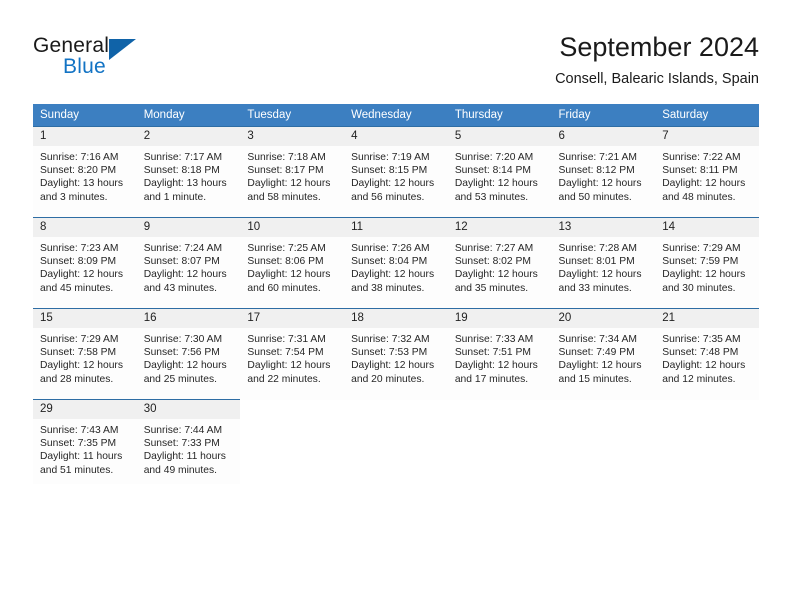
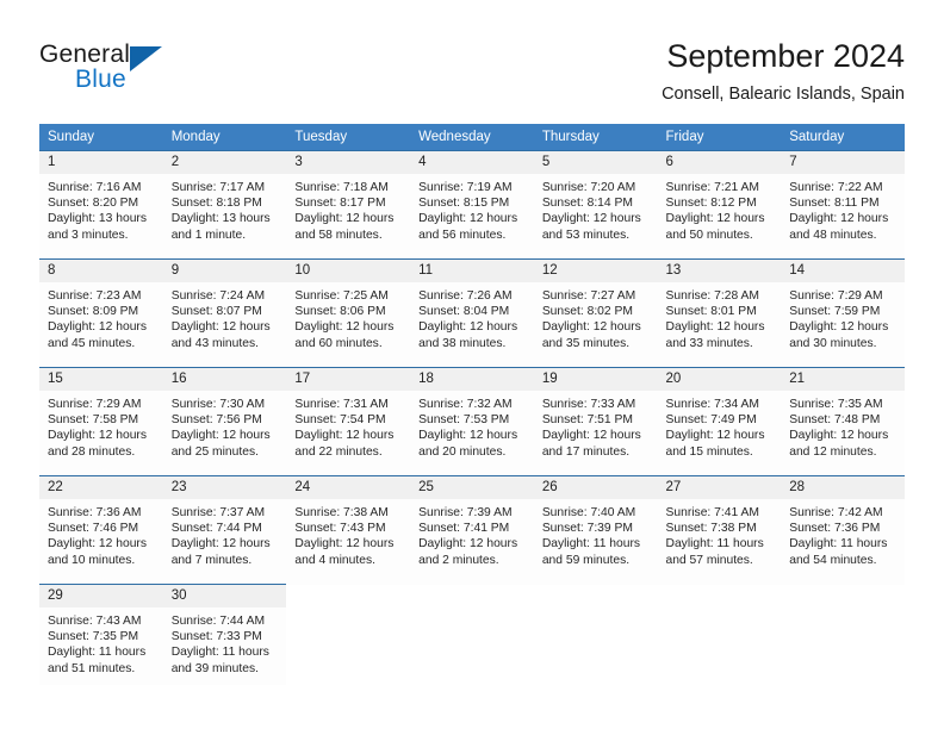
  General
  Blue
  September 2024
  Consell, Balearic Islands, Spain
  Sunday	Monday	Tuesday	Wednesday	Thursday	Friday	Saturday
  1 Sunrise: 7:16 AM Sunset: 8:20 PM Daylight: 13 hours and 3 minutes.	2 Sunrise: 7:17 AM Sunset: 8:18 PM Daylight: 13 hours and 1 minute.	3 Sunrise: 7:18 AM Sunset: 8:17 PM Daylight: 12 hours and 58 minutes.	4 Sunrise: 7:19 AM Sunset: 8:15 PM Daylight: 12 hours and 56 minutes.	5 Sunrise: 7:20 AM Sunset: 8:14 PM Daylight: 12 hours and 53 minutes.	6 Sunrise: 7:21 AM Sunset: 8:12 PM Daylight: 12 hours and 50 minutes.	7 Sunrise: 7:22 AM Sunset: 8:11 PM Daylight: 12 hours and 48 minutes.
  8 Sunrise: 7:23 AM Sunset: 8:09 PM Daylight: 12 hours and 45 minutes.	9 Sunrise: 7:24 AM Sunset: 8:07 PM Daylight: 12 hours and 43 minutes.	10 Sunrise: 7:25 AM Sunset: 8:06 PM Daylight: 12 hours and 60 minutes.	11 Sunrise: 7:26 AM Sunset: 8:04 PM Daylight: 12 hours and 38 minutes.	12 Sunrise: 7:27 AM Sunset: 8:02 PM Daylight: 12 hours and 35 minutes.	13 Sunrise: 7:28 AM Sunset: 8:01 PM Daylight: 12 hours and 33 minutes.	14 Sunrise: 7:29 AM Sunset: 7:59 PM Daylight: 12 hours and 30 minutes.
  15 Sunrise: 7:29 AM Sunset: 7:58 PM Daylight: 12 hours and 28 minutes.	16 Sunrise: 7:30 AM Sunset: 7:56 PM Daylight: 12 hours and 25 minutes.	17 Sunrise: 7:31 AM Sunset: 7:54 PM Daylight: 12 hours and 22 minutes.	18 Sunrise: 7:32 AM Sunset: 7:53 PM Daylight: 12 hours and 20 minutes.	19 Sunrise: 7:33 AM Sunset: 7:51 PM Daylight: 12 hours and 17 minutes.	20 Sunrise: 7:34 AM Sunset: 7:49 PM Daylight: 12 hours and 15 minutes.	21 Sunrise: 7:35 AM Sunset: 7:48 PM Daylight: 12 hours and 12 minutes.
+ 22 Sunrise: 7:36 AM Sunset: 7:46 PM Daylight: 12 hours and 10 minutes.	23 Sunrise: 7:37 AM Sunset: 7:44 PM Daylight: 12 hours and 7 minutes.	24 Sunrise: 7:38 AM Sunset: 7:43 PM Daylight: 12 hours and 4 minutes.	25 Sunrise: 7:39 AM Sunset: 7:41 PM Daylight: 12 hours and 2 minutes.	26 Sunrise: 7:40 AM Sunset: 7:39 PM Daylight: 11 hours and 59 minutes.	27 Sunrise: 7:41 AM Sunset: 7:38 PM Daylight: 11 hours and 57 minutes.	28 Sunrise: 7:42 AM Sunset: 7:36 PM Daylight: 11 hours and 54 minutes.
- 29 Sunrise: 7:43 AM Sunset: 7:35 PM Daylight: 11 hours and 51 minutes.	30 Sunrise: 7:44 AM Sunset: 7:33 PM Daylight: 11 hours and 49 minutes.
+ 29 Sunrise: 7:43 AM Sunset: 7:35 PM Daylight: 11 hours and 51 minutes.	30 Sunrise: 7:44 AM Sunset: 7:33 PM Daylight: 11 hours and 39 minutes.
